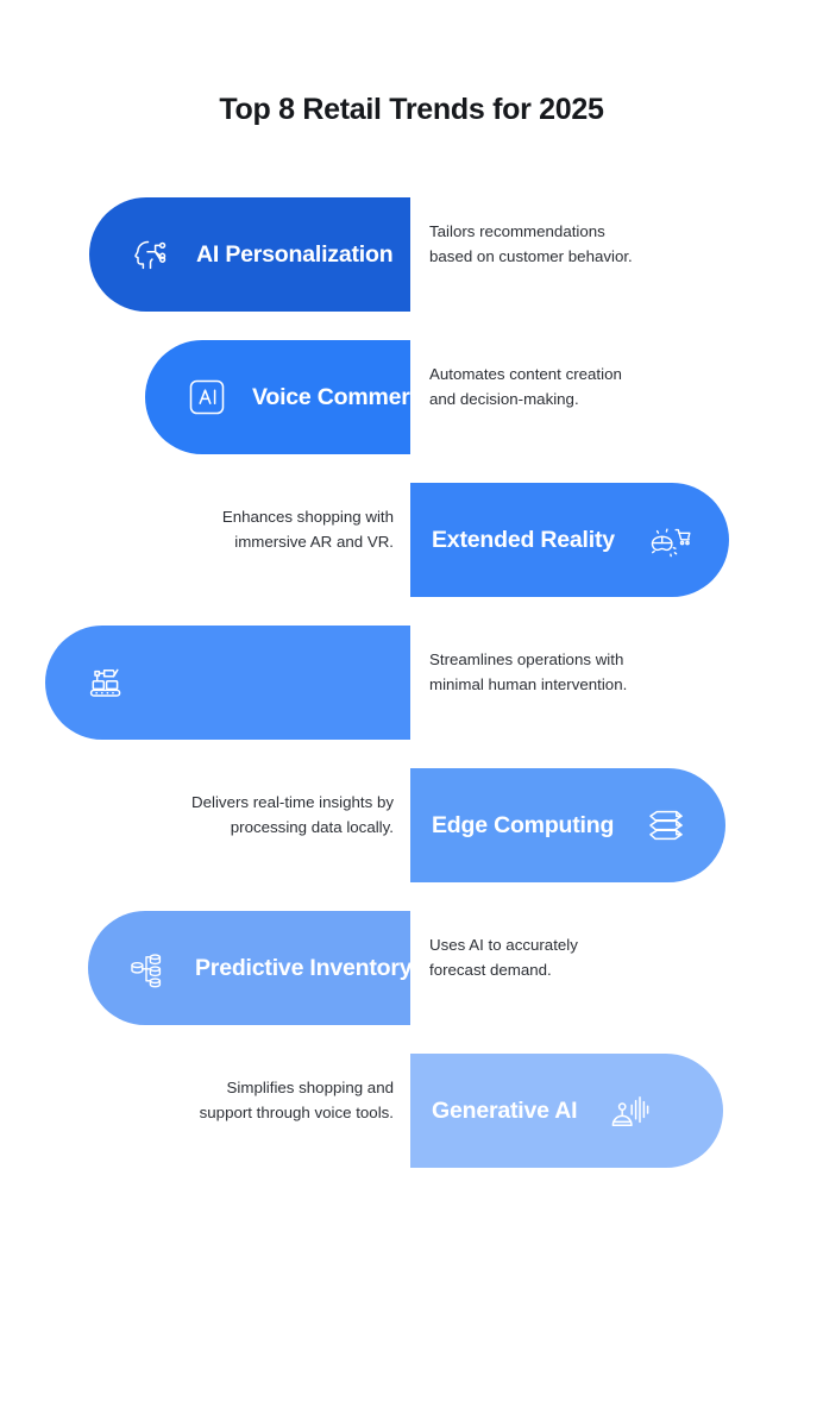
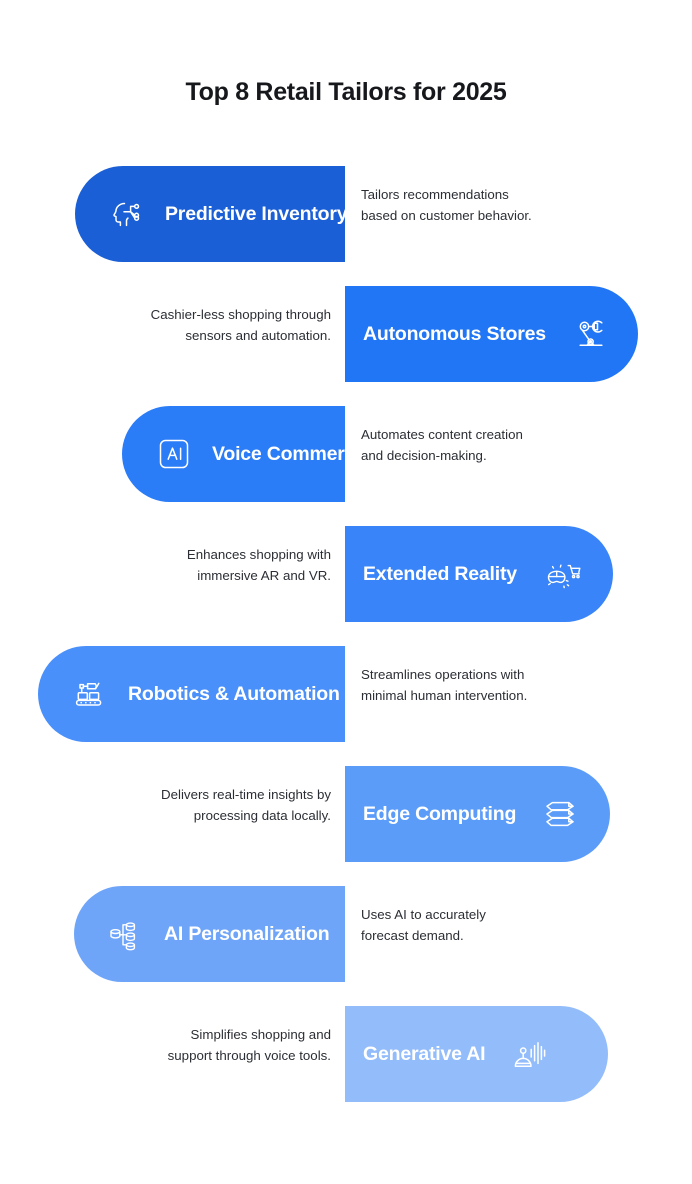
- Top 8 Retail Trends for 2025
+ Top 8 Retail Tailors for 2025
- AI Personalization
+ Predictive Inventory
  Tailors recommendations
  based on customer behavior.
+ Autonomous Stores
+ Cashier-less shopping through
+ sensors and automation.
  Voice Commerce
  Automates content creation
  and decision-making.
  Extended Reality
  Enhances shopping with
  immersive AR and VR.
+ Robotics & Automation
  Streamlines operations with
  minimal human intervention.
  Edge Computing
  Delivers real-time insights by
  processing data locally.
- Predictive Inventory
+ AI Personalization
  Uses AI to accurately
  forecast demand.
  Generative AI
  Simplifies shopping and
  support through voice tools.
